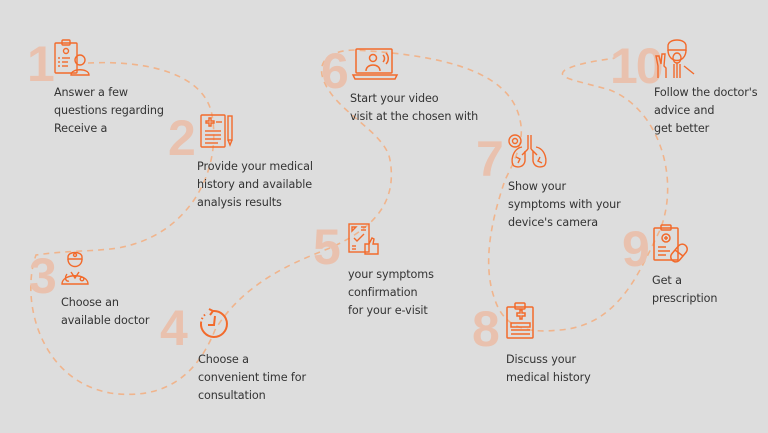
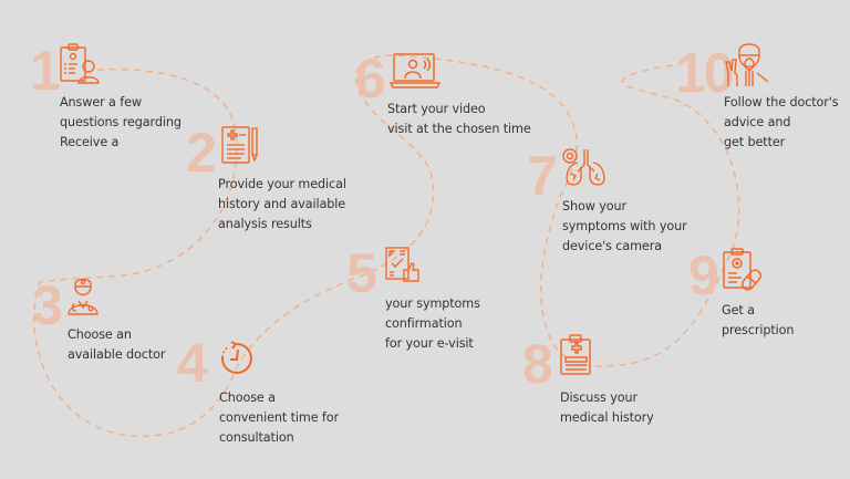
  1
  Answer a few
  questions regarding
  Receive a
  2
  Provide your medical
  history and available
  analysis results
  3
  Choose an
  available doctor
  4
  Choose a
  convenient time for
  consultation
  5
  your symptoms
  confirmation
  for your e-visit
  6
  Start your video
- visit at the chosen with
+ visit at the chosen time
  7
  Show your
  symptoms with your
  device's camera
  8
  Discuss your
  medical history
  9
  Get a
  prescription
  10
  Follow the doctor's
  advice and
  get better
